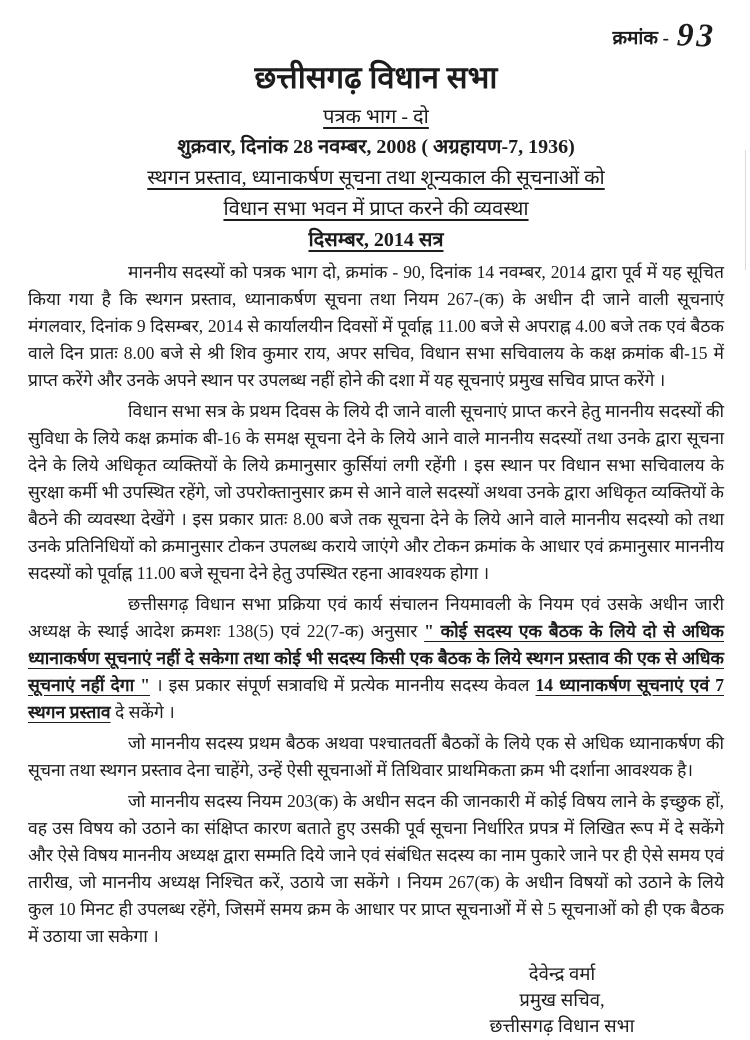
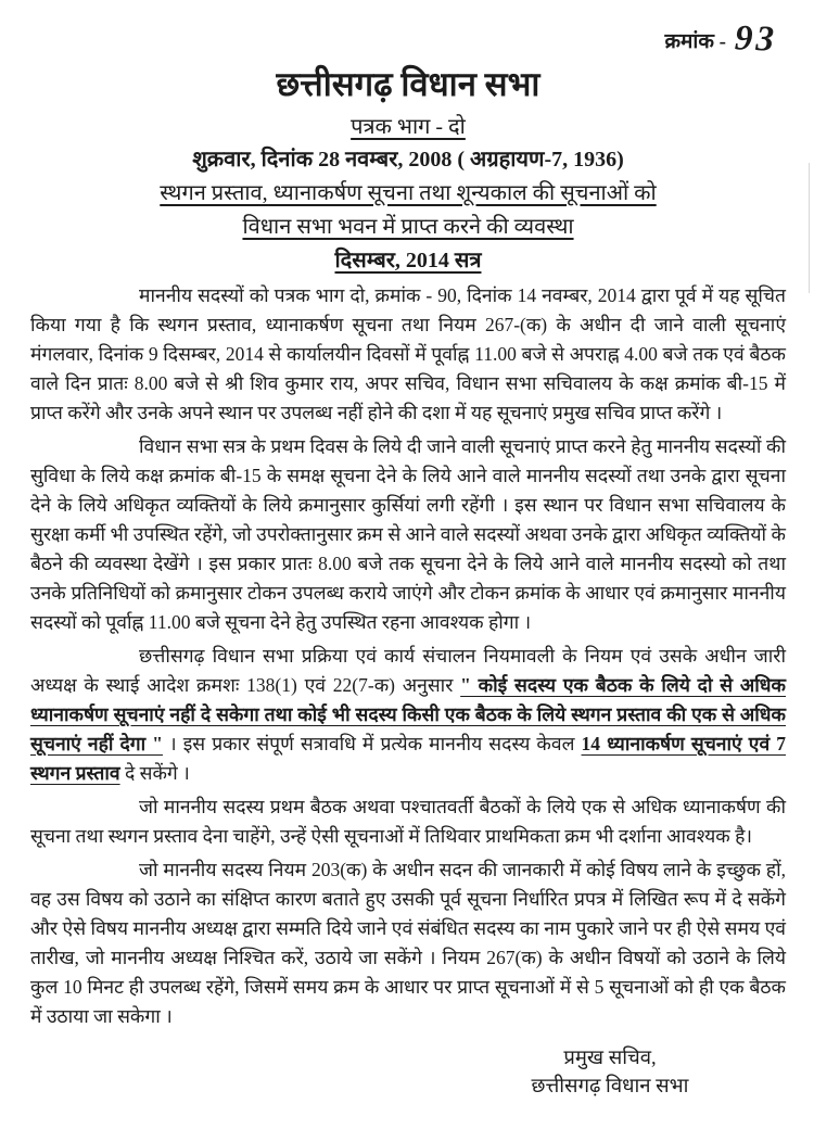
  छत्तीसगढ़ विधान सभा
  पत्रक भाग - दो
  शुक्रवार, दिनांक 28 नवम्बर, 2008 ( अग्रहायण-7, 1936)
  स्थगन प्रस्ताव, ध्यानाकर्षण सूचना तथा शून्यकाल की सूचनाओं को
  विधान सभा भवन में प्राप्त करने की व्यवस्था
  दिसम्बर, 2014 सत्र
  माननीय सदस्यों को पत्रक भाग दो, क्रमांक - 90, दिनांक 14 नवम्बर, 2014 द्वारा पूर्व में यह सूचित किया गया है कि स्थगन प्रस्ताव, ध्यानाकर्षण सूचना तथा नियम 267-(क) के अधीन दी जाने वाली सूचनाएं मंगलवार, दिनांक 9 दिसम्बर, 2014 से कार्यालयीन दिवसों में पूर्वाह्न 11.00 बजे से अपराह्न 4.00 बजे तक एवं बैठक वाले दिन प्रातः 8.00 बजे से श्री शिव कुमार राय, अपर सचिव, विधान सभा सचिवालय के कक्ष क्रमांक बी-15 में प्राप्त करेंगे और उनके अपने स्थान पर उपलब्ध नहीं होने की दशा में यह सूचनाएं प्रमुख सचिव प्राप्त करेंगे ।
- विधान सभा सत्र के प्रथम दिवस के लिये दी जाने वाली सूचनाएं प्राप्त करने हेतु माननीय सदस्यों की सुविधा के लिये कक्ष क्रमांक बी-16 के समक्ष सूचना देने के लिये आने वाले माननीय सदस्यों तथा उनके द्वारा सूचना देने के लिये अधिकृत व्यक्तियों के लिये क्रमानुसार कुर्सियां लगी रहेंगी । इस स्थान पर विधान सभा सचिवालय के सुरक्षा कर्मी भी उपस्थित रहेंगे, जो उपरोक्तानुसार क्रम से आने वाले सदस्यों अथवा उनके द्वारा अधिकृत व्यक्तियों के बैठने की व्यवस्था देखेंगे । इस प्रकार प्रातः 8.00 बजे तक सूचना देने के लिये आने वाले माननीय सदस्यो को तथा उनके प्रतिनिधियों को क्रमानुसार टोकन उपलब्ध कराये जाएंगे और टोकन क्रमांक के आधार एवं क्रमानुसार माननीय सदस्यों को पूर्वाह्न 11.00 बजे सूचना देने हेतु उपस्थित रहना आवश्यक होगा ।
+ विधान सभा सत्र के प्रथम दिवस के लिये दी जाने वाली सूचनाएं प्राप्त करने हेतु माननीय सदस्यों की सुविधा के लिये कक्ष क्रमांक बी-15 के समक्ष सूचना देने के लिये आने वाले माननीय सदस्यों तथा उनके द्वारा सूचना देने के लिये अधिकृत व्यक्तियों के लिये क्रमानुसार कुर्सियां लगी रहेंगी । इस स्थान पर विधान सभा सचिवालय के सुरक्षा कर्मी भी उपस्थित रहेंगे, जो उपरोक्तानुसार क्रम से आने वाले सदस्यों अथवा उनके द्वारा अधिकृत व्यक्तियों के बैठने की व्यवस्था देखेंगे । इस प्रकार प्रातः 8.00 बजे तक सूचना देने के लिये आने वाले माननीय सदस्यो को तथा उनके प्रतिनिधियों को क्रमानुसार टोकन उपलब्ध कराये जाएंगे और टोकन क्रमांक के आधार एवं क्रमानुसार माननीय सदस्यों को पूर्वाह्न 11.00 बजे सूचना देने हेतु उपस्थित रहना आवश्यक होगा ।
- छत्तीसगढ़ विधान सभा प्रक्रिया एवं कार्य संचालन नियमावली के नियम एवं उसके अधीन जारी अध्यक्ष के स्थाई आदेश क्रमशः 138(5) एवं 22(7-क) अनुसार " कोई सदस्य एक बैठक के लिये दो से अधिक ध्यानाकर्षण सूचनाएं नहीं दे सकेगा तथा कोई भी सदस्य किसी एक बैठक के लिये स्थगन प्रस्ताव की एक से अधिक सूचनाएं नहीं देगा " । इस प्रकार संपूर्ण सत्रावधि में प्रत्येक माननीय सदस्य केवल 14 ध्यानाकर्षण सूचनाएं एवं 7 स्थगन प्रस्ताव दे सकेंगे ।
+ छत्तीसगढ़ विधान सभा प्रक्रिया एवं कार्य संचालन नियमावली के नियम एवं उसके अधीन जारी अध्यक्ष के स्थाई आदेश क्रमशः 138(1) एवं 22(7-क) अनुसार " कोई सदस्य एक बैठक के लिये दो से अधिक ध्यानाकर्षण सूचनाएं नहीं दे सकेगा तथा कोई भी सदस्य किसी एक बैठक के लिये स्थगन प्रस्ताव की एक से अधिक सूचनाएं नहीं देगा " । इस प्रकार संपूर्ण सत्रावधि में प्रत्येक माननीय सदस्य केवल 14 ध्यानाकर्षण सूचनाएं एवं 7 स्थगन प्रस्ताव दे सकेंगे ।
  जो माननीय सदस्य प्रथम बैठक अथवा पश्चातवर्ती बैठकों के लिये एक से अधिक ध्यानाकर्षण की सूचना तथा स्थगन प्रस्ताव देना चाहेंगे, उन्हें ऐसी सूचनाओं में तिथिवार प्राथमिकता क्रम भी दर्शाना आवश्यक है।
  जो माननीय सदस्य नियम 203(क) के अधीन सदन की जानकारी में कोई विषय लाने के इच्छुक हों, वह उस विषय को उठाने का संक्षिप्त कारण बताते हुए उसकी पूर्व सूचना निर्धारित प्रपत्र में लिखित रूप में दे सकेंगे और ऐसे विषय माननीय अध्यक्ष द्वारा सम्मति दिये जाने एवं संबंधित सदस्य का नाम पुकारे जाने पर ही ऐसे समय एवं तारीख, जो माननीय अध्यक्ष निश्चित करें, उठाये जा सकेंगे । नियम 267(क) के अधीन विषयों को उठाने के लिये कुल 10 मिनट ही उपलब्ध रहेंगे, जिसमें समय क्रम के आधार पर प्राप्त सूचनाओं में से 5 सूचनाओं को ही एक बैठक में उठाया जा सकेगा ।
- देवेन्द्र वर्मा
  प्रमुख सचिव,
  छत्तीसगढ़ विधान सभा
